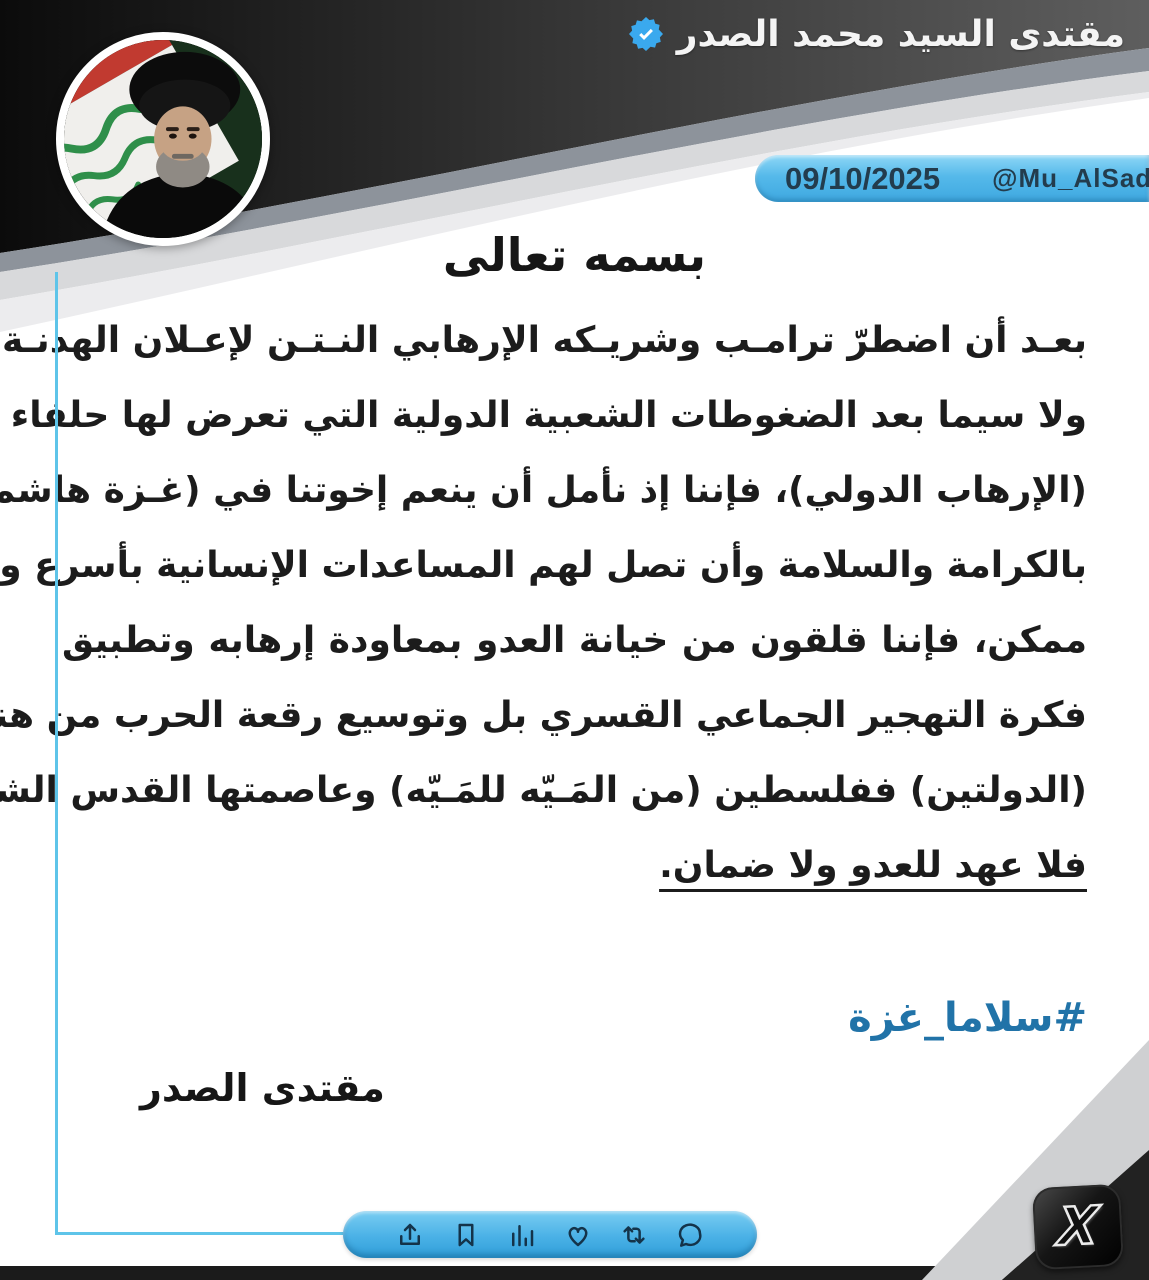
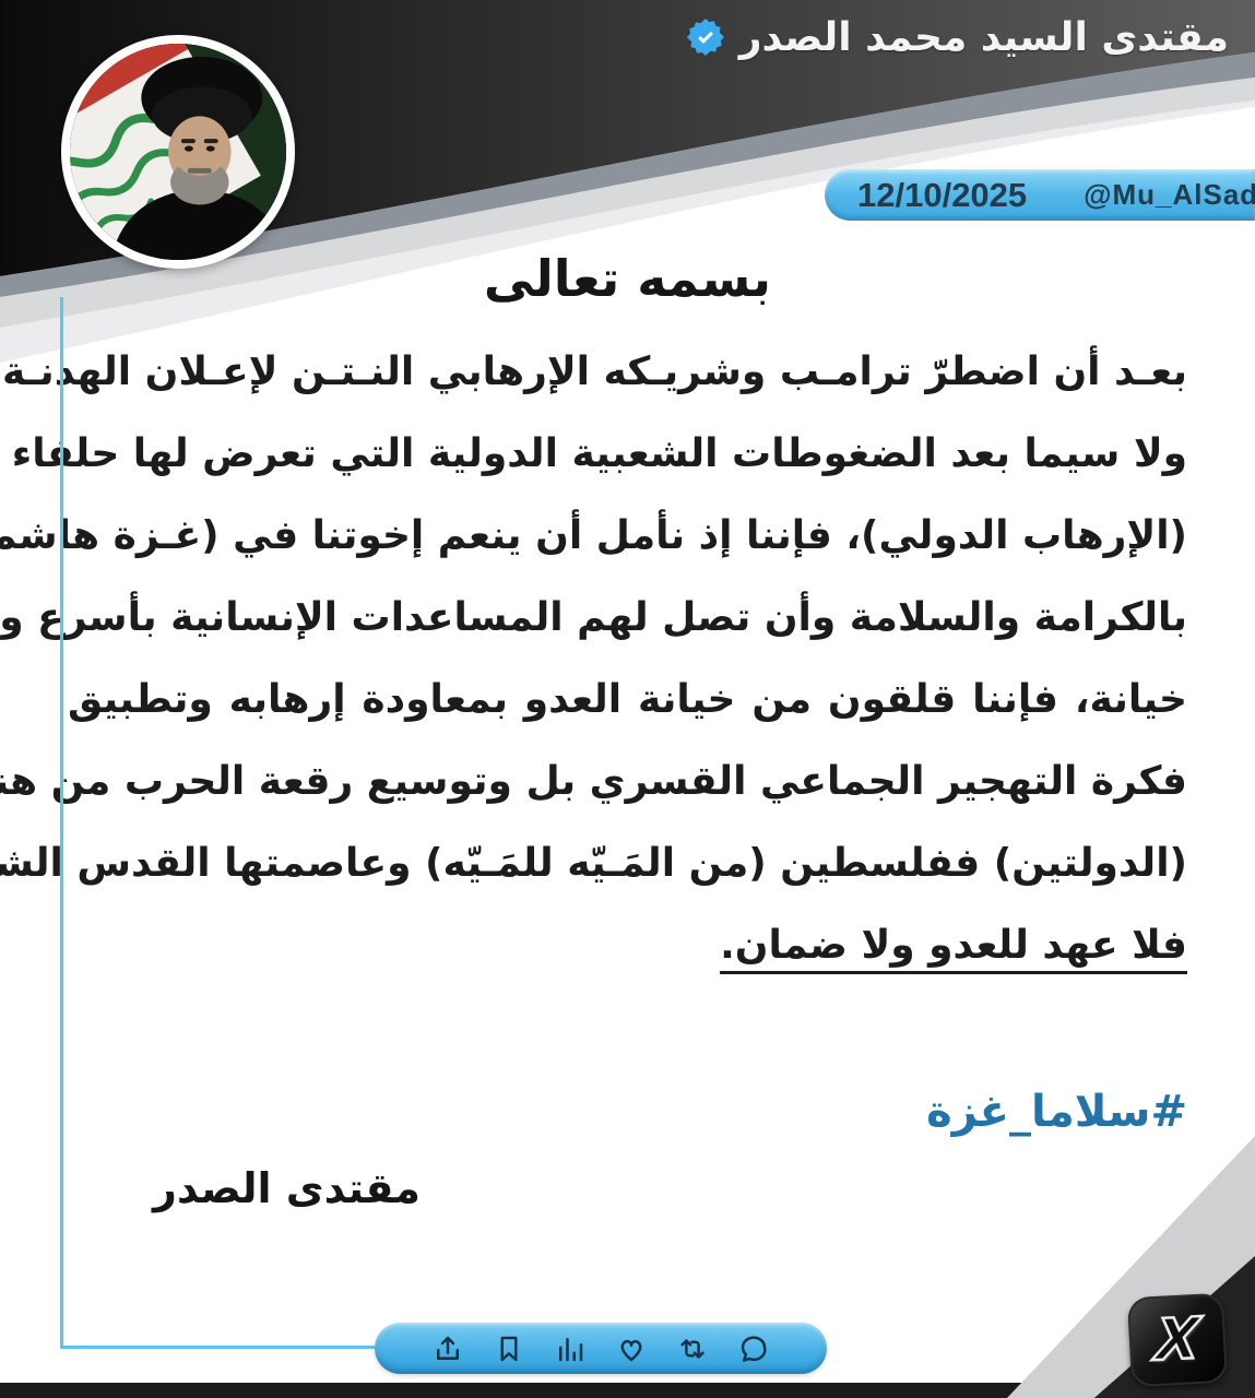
  مقتدى السيد محمد الصدر
- 09/10/2025
+ 12/10/2025
  @Mu_AlSad
  بسمه تعالى
  بعـد أن اضطرّ ترامـب وشريـكه الإرهابي النـتـن لإعـلان الهدنـة
  ولا سيما بعد الضغوطات الشعبية الدولية التي تعرض لها حلاء
  (الإرهاب الدولي)، فإننا إذ نأمل أن ينعم إخوتنا في (غـزة هاشم
  بالكرامة والسلامة وأن تصل لهم المساعدات الإنسانية بأسرع و
- ممكن، فإننا قلقون من خيانة العدو بمعاودة إرهابه وتطبيق
+ خيانة، فإننا قلقون من خيانة العدو بمعاودة إرهابه وتطبيق
  فكرة التهجير الجماعي القسري بل وتوسيع رقعة الحرب من هن
  (الدولتين) ففلسطين (من المَـيّه للمَـيّه) وعاصمتها القدس الش
  فلا عهد للعدو ولا ضمان.
  #سلاما_غزة
  مقتدى الصدر
